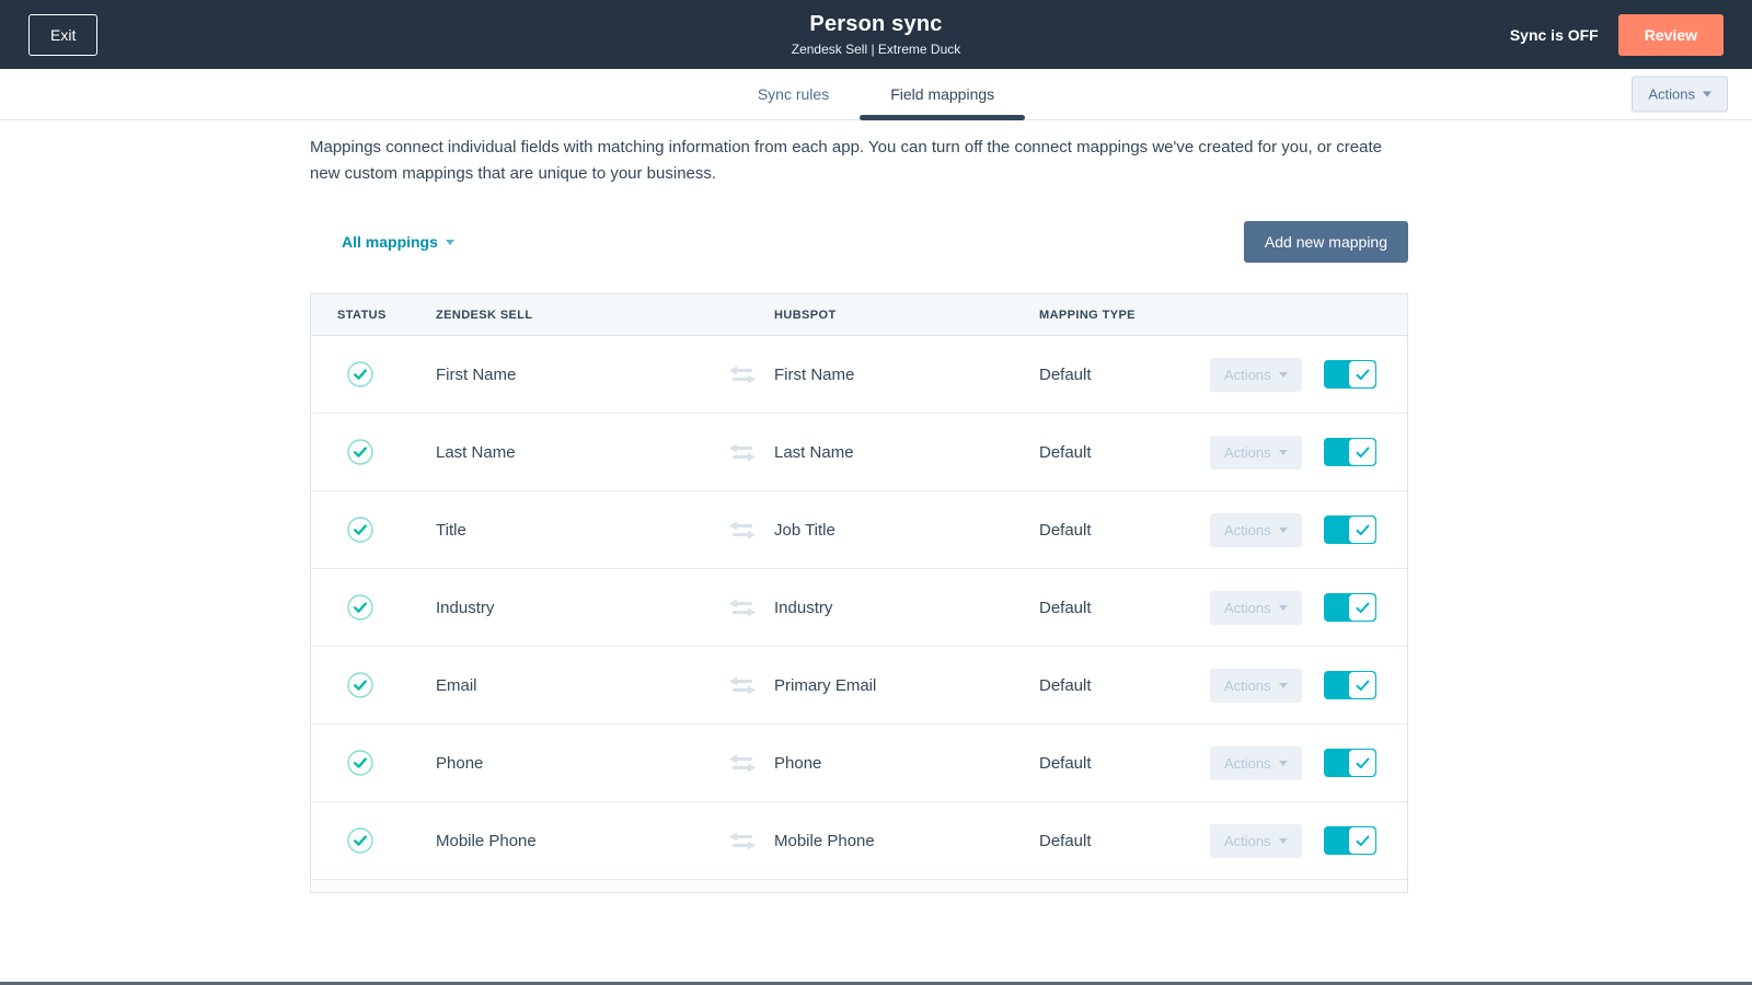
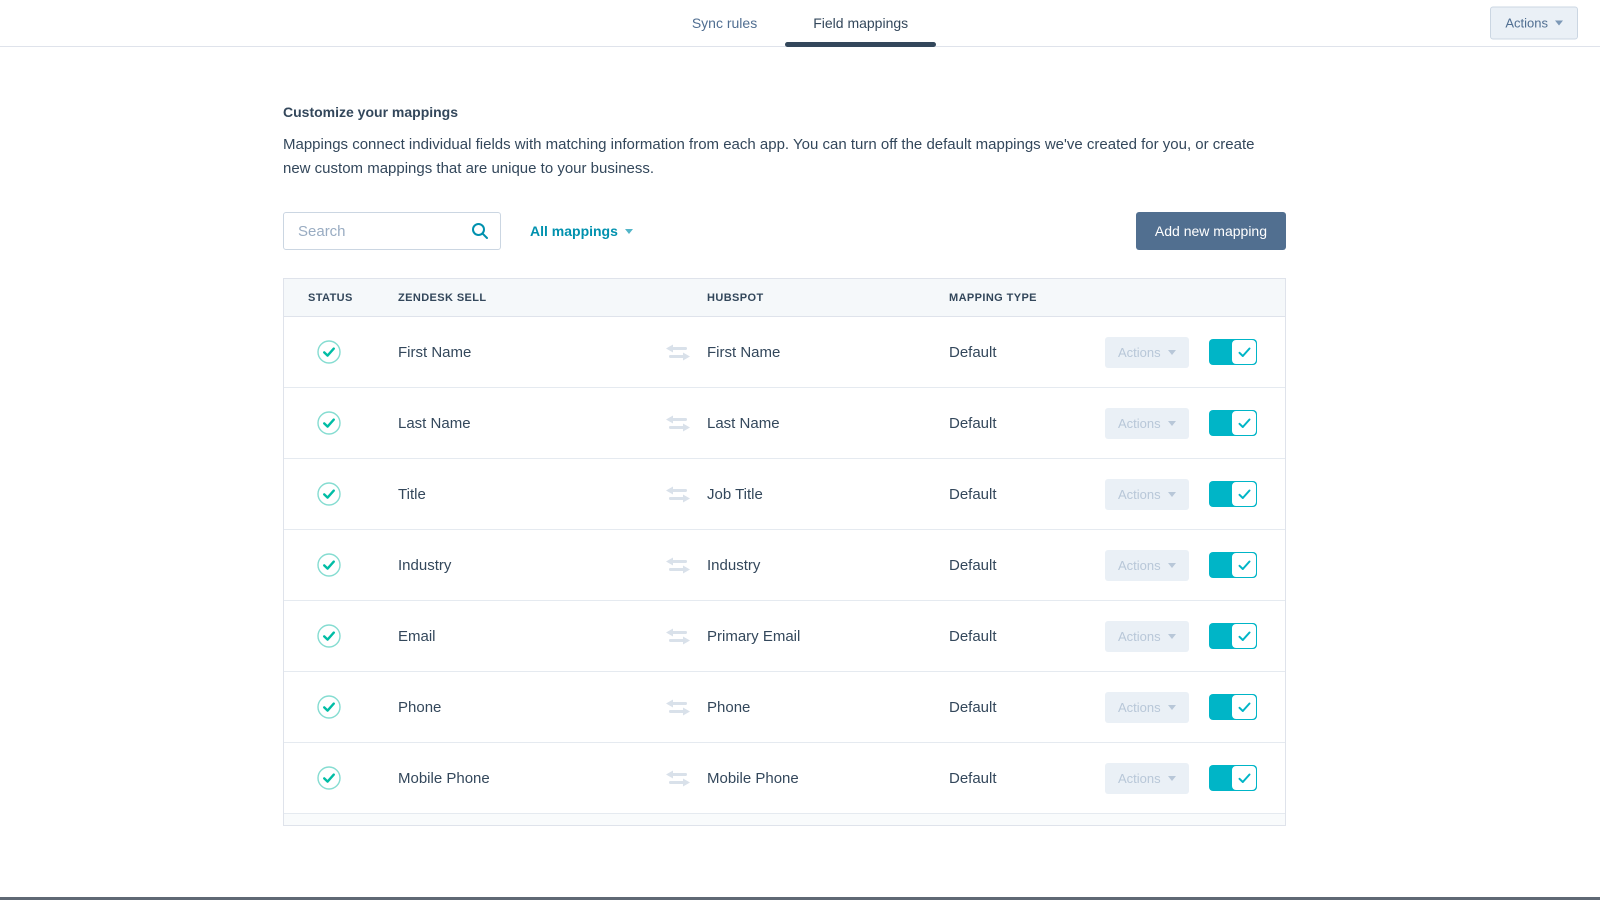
- Exit
- Person sync
- Zendesk Sell | Extreme Duck
- Sync is OFF
- Review
  Sync rules
  Field mappings
  Actions
+ Customize your mappings
- Mappings connect individual fields with matching information from each app. You can turn off the connect mappings we've created for you, or create new custom mappings that are unique to your business.
+ Mappings connect individual fields with matching information from each app. You can turn off the default mappings we've created for you, or create new custom mappings that are unique to your business.
+ Search
  All mappings
  Add new mapping
  STATUS
  ZENDESK SELL
  HUBSPOT
  MAPPING TYPE
  First Name
  First Name
  Default
  Actions
  Last Name
  Last Name
  Default
  Actions
  Title
  Job Title
  Default
  Actions
  Industry
  Industry
  Default
  Actions
  Email
  Primary Email
  Default
  Actions
  Phone
  Phone
  Default
  Actions
  Mobile Phone
  Mobile Phone
  Default
  Actions
